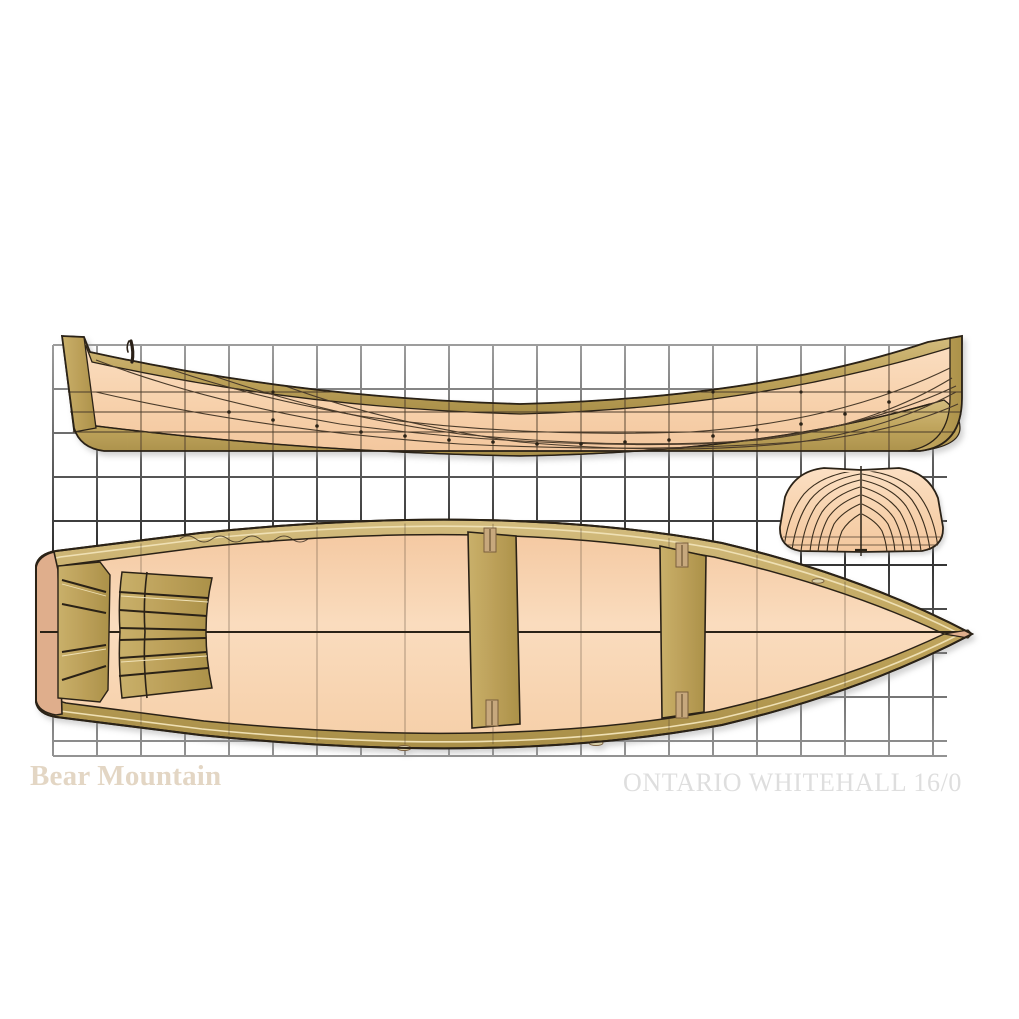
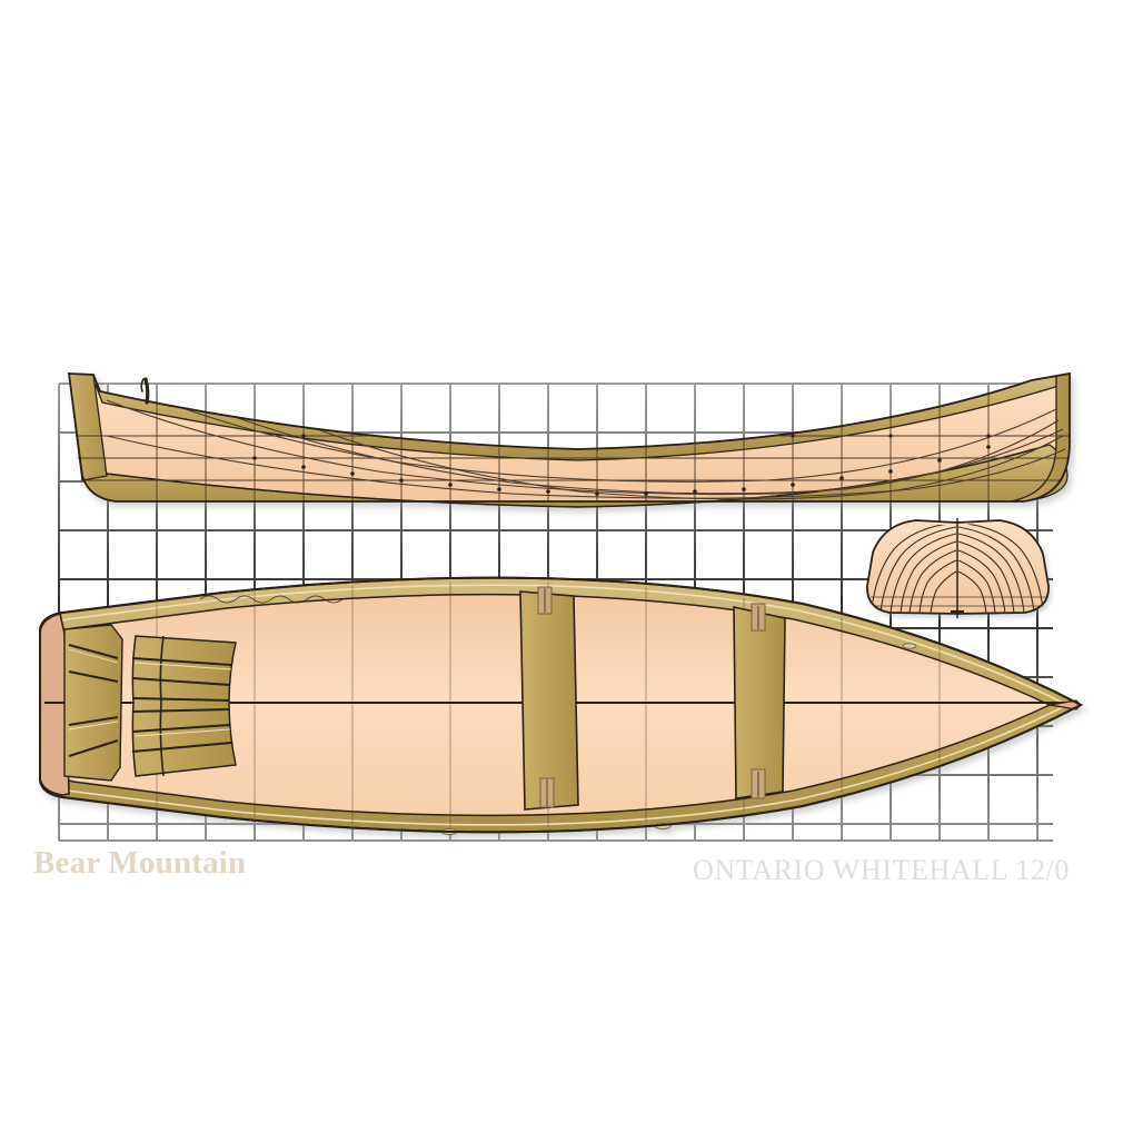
  Bear Mountain
- ONTARIO WHITEHALL 16/0
+ ONTARIO WHITEHALL 12/0
